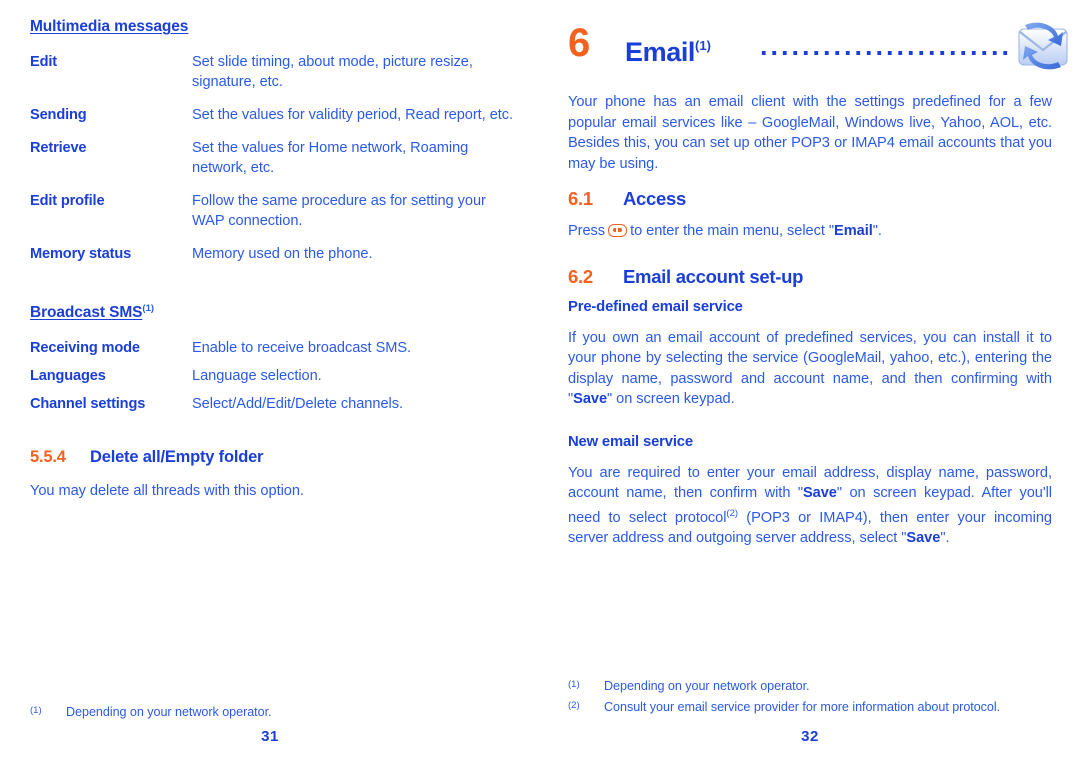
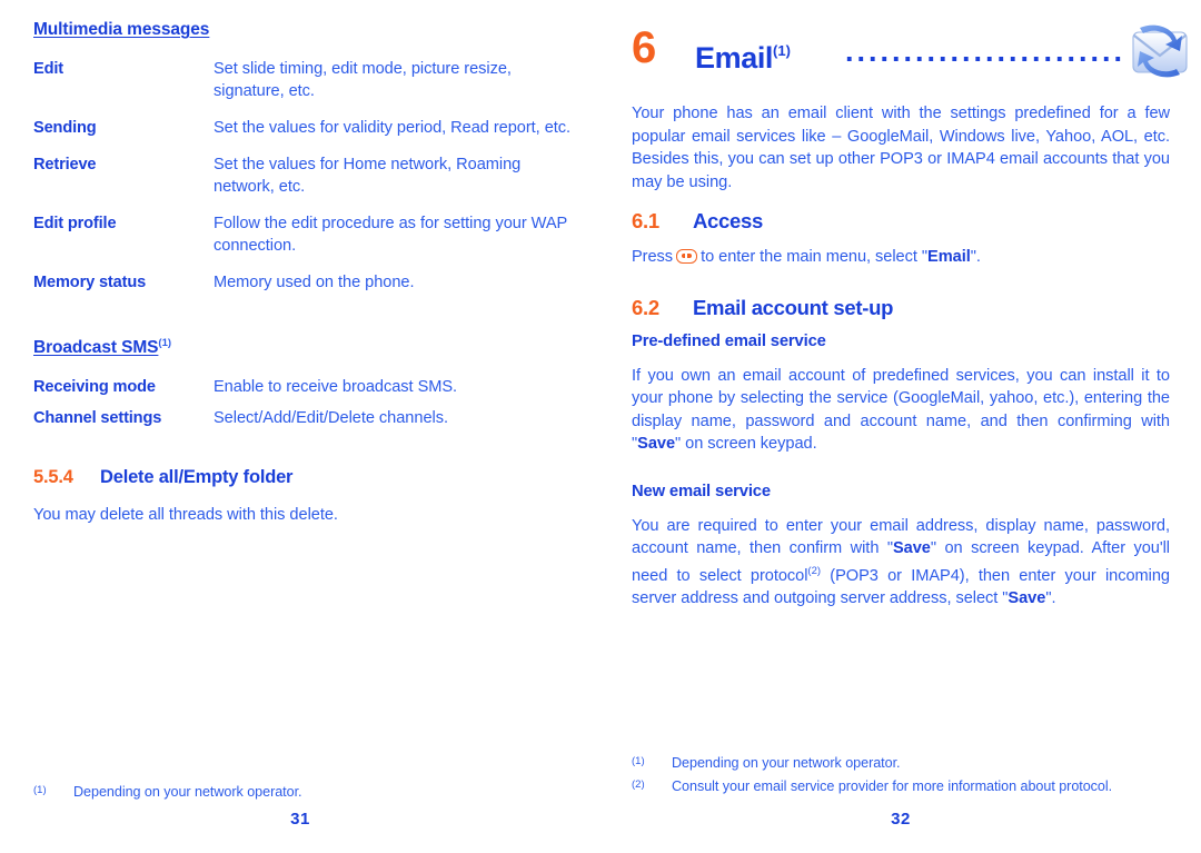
  Multimedia messages
- Edit	Set slide timing, about mode, picture resize, signature, etc.
+ Edit	Set slide timing, edit mode, picture resize, signature, etc.
  Sending	Set the values for validity period, Read report, etc.
  Retrieve	Set the values for Home network, Roaming network, etc.
- Edit profile	Follow the same procedure as for setting your WAP connection.
+ Edit profile	Follow the edit procedure as for setting your WAP connection.
  Memory status	Memory used on the phone.
  Broadcast SMS(1)
  Receiving mode	Enable to receive broadcast SMS.
- Languages	Language selection.
  Channel settings	Select/Add/Edit/Delete channels.
  5.5.4 Delete all/Empty folder
- You may delete all threads with this option.
+ You may delete all threads with this delete.
  (1) Depending on your network operator.
  31
  6
  Email(1)
  Your phone has an email client with the settings predefined for a few popular email services like – GoogleMail, Windows live, Yahoo, AOL, etc. Besides this, you can set up other POP3 or IMAP4 email accounts that you may be using.
  6.1 Access
  Press to enter the main menu, select "Email".
  6.2 Email account set-up
  Pre-defined email service
  If you own an email account of predefined services, you can install it to your phone by selecting the service (GoogleMail, yahoo, etc.), entering the display name, password and account name, and then confirming with "Save" on screen keypad.
  New email service
  You are required to enter your email address, display name, password, account name, then confirm with "Save" on screen keypad. After you'll need to select protocol(2) (POP3 or IMAP4), then enter your incoming server address and outgoing server address, select "Save".
  (1) Depending on your network operator.
  (2) Consult your email service provider for more information about protocol.
  32
